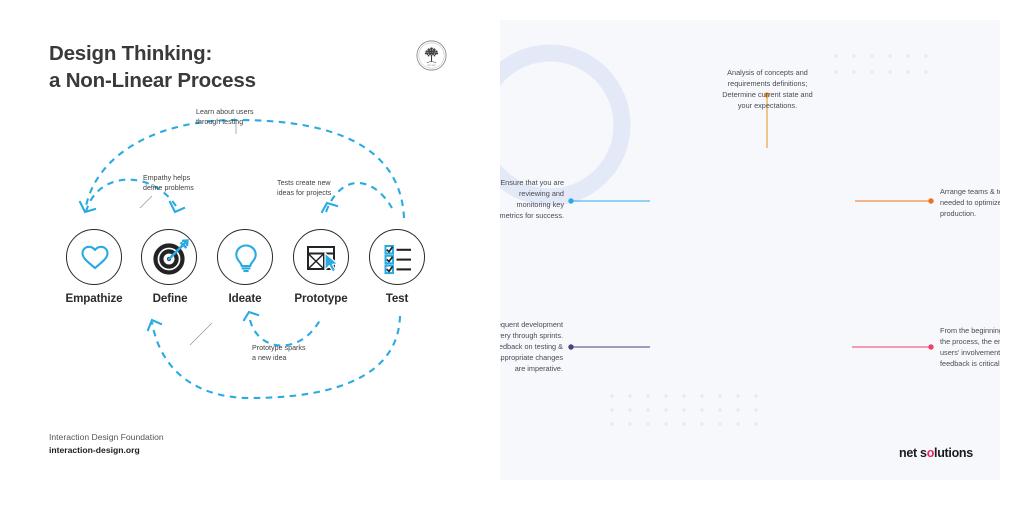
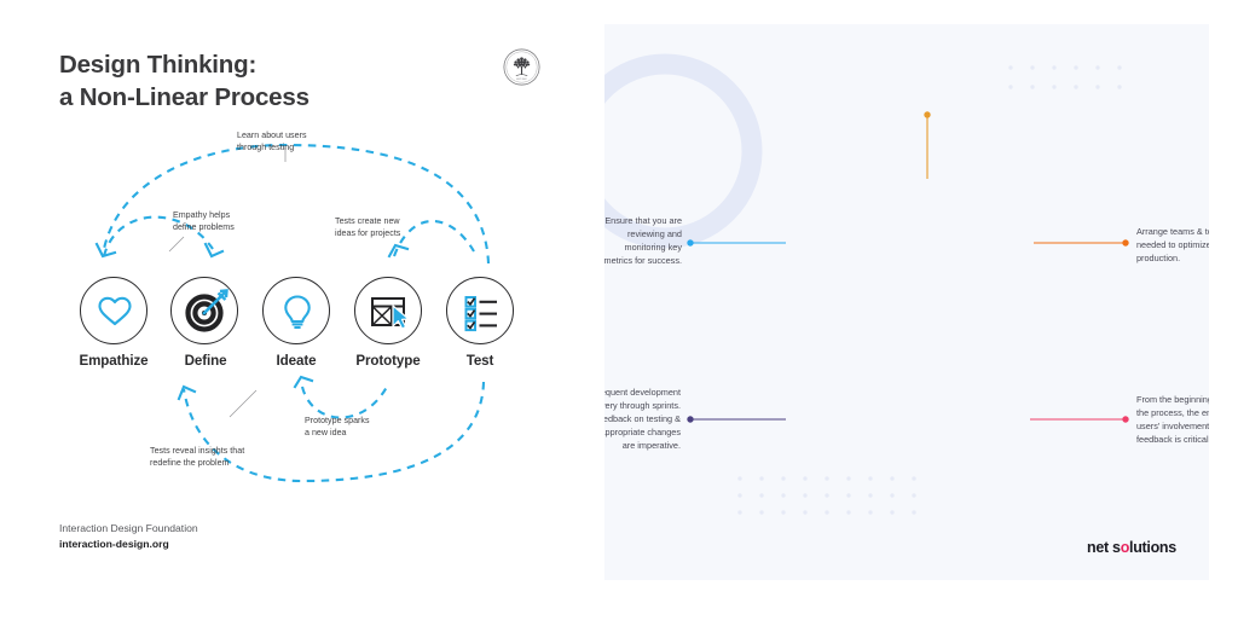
  Design Thinking:
  a Non-Linear Process
  Empathize
  Define
  Ideate
  Prototype
  Test
  Learn about users
  through testing
  Empathy helps
  define problems
  Tests create new
  ideas for projects
  Prototype sparks
  a new idea
+ Tests reveal insights that
+ redefine the problem
  Interaction Design Foundation
  interaction-design.org
- Analysis of concepts and
- requirements definitions;
- Determine current state and
- your expectations.
  Arrange teams & t
  needed to optimize
  production.
  From the beginnin
  the process, the e
  users' involvement
  feedback is critical
  quent development
  ery through sprints.
  edback on testing &
  ppropriate changes
  are imperative.
  Ensure that you are
  reviewing and
  monitoring key
  metrics for success.
  net solutions
